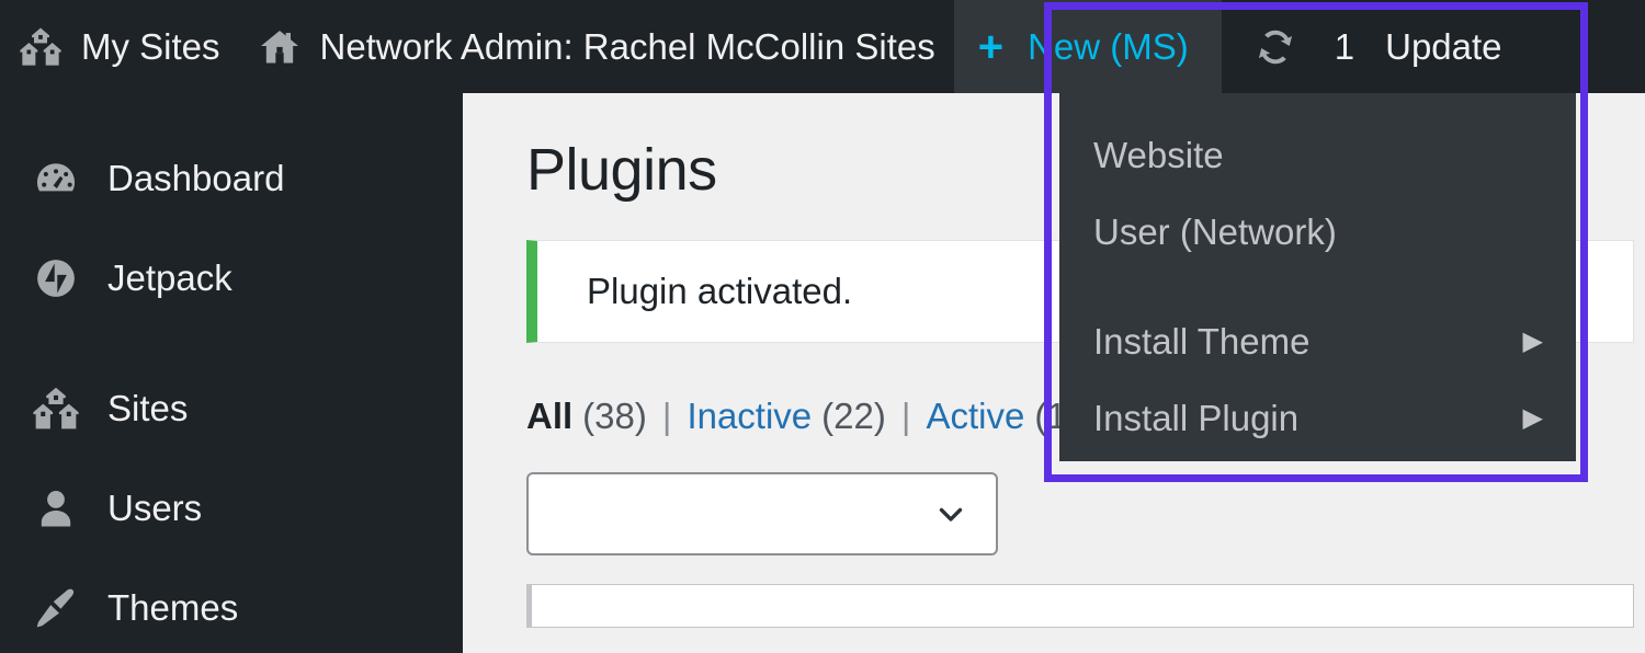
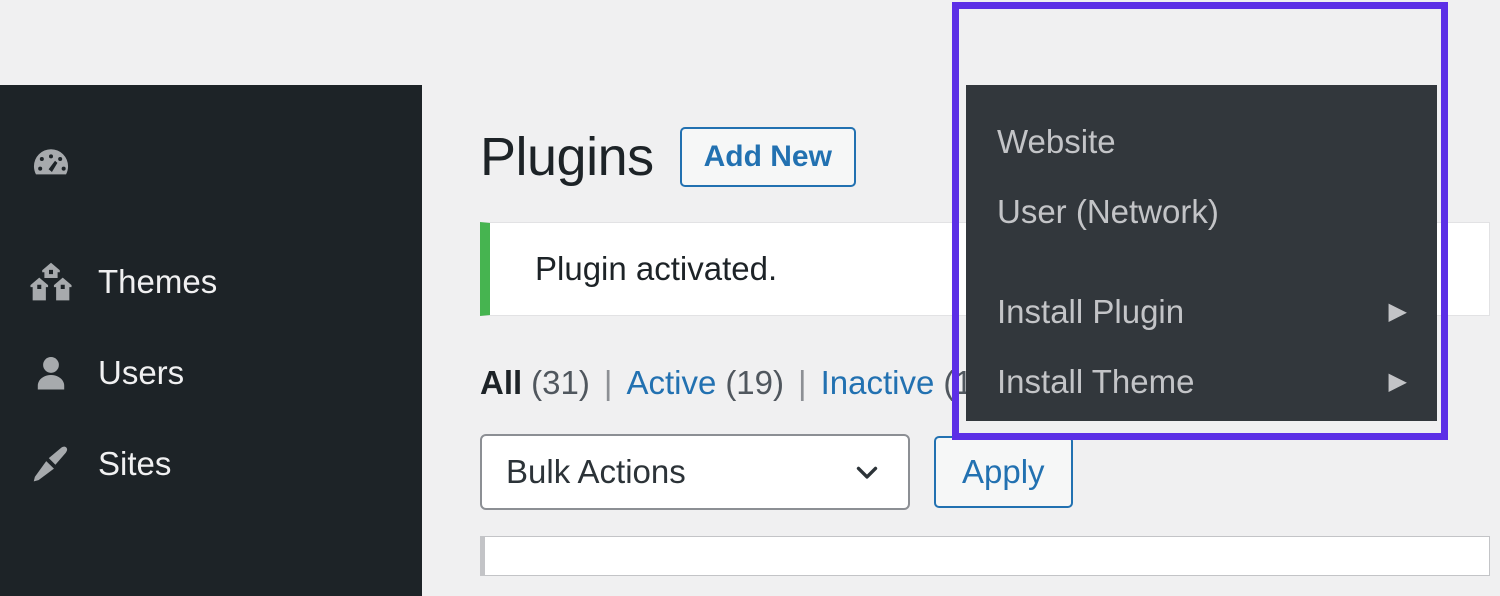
- My Sites
- Network Admin: Rachel McCollin Sites
- +
- New (MS)
- 1
- Update
- Dashboard
- Jetpack
- Sites
+ Themes
  Users
- Themes
+ Sites
  Plugins
+ Add New
  Plugin activated.
  All
- (38)
+ (31)
  |
- Inactive
+ Active
- (22)
+ (19)
  |
- Active
+ Inactive
+ Bulk Actions
+ Apply
  Website
  User (Network)
- Install Theme
+ Install Plugin
  ▶
- Install Plugin
+ Install Theme
  ▶
